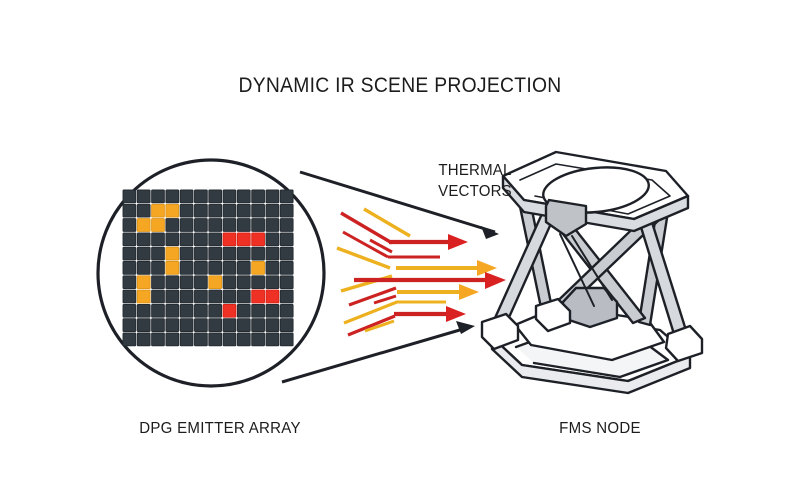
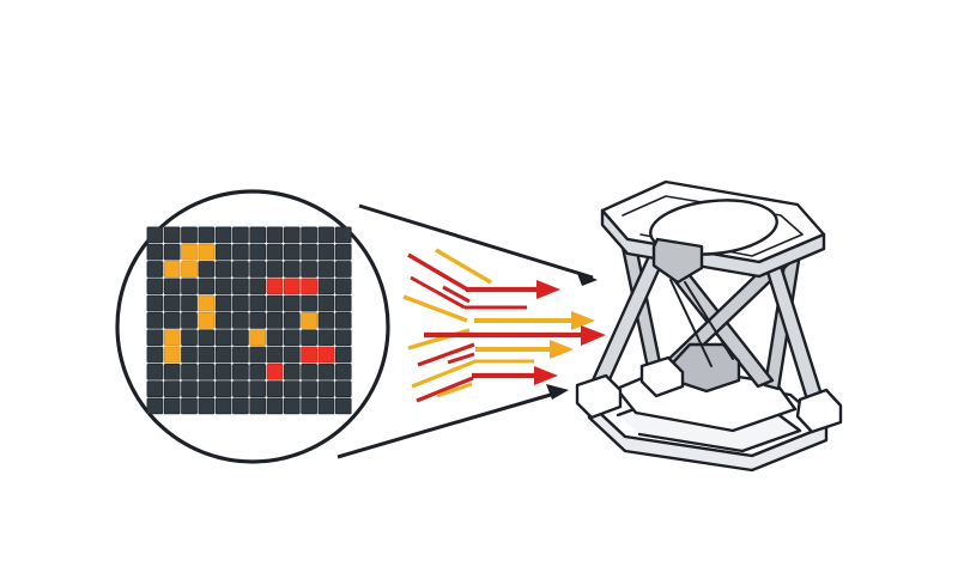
- DYNAMIC IR SCENE PROJECTION
- THERMAL
- VECTORS
- DPG EMITTER ARRAY
- FMS NODE
